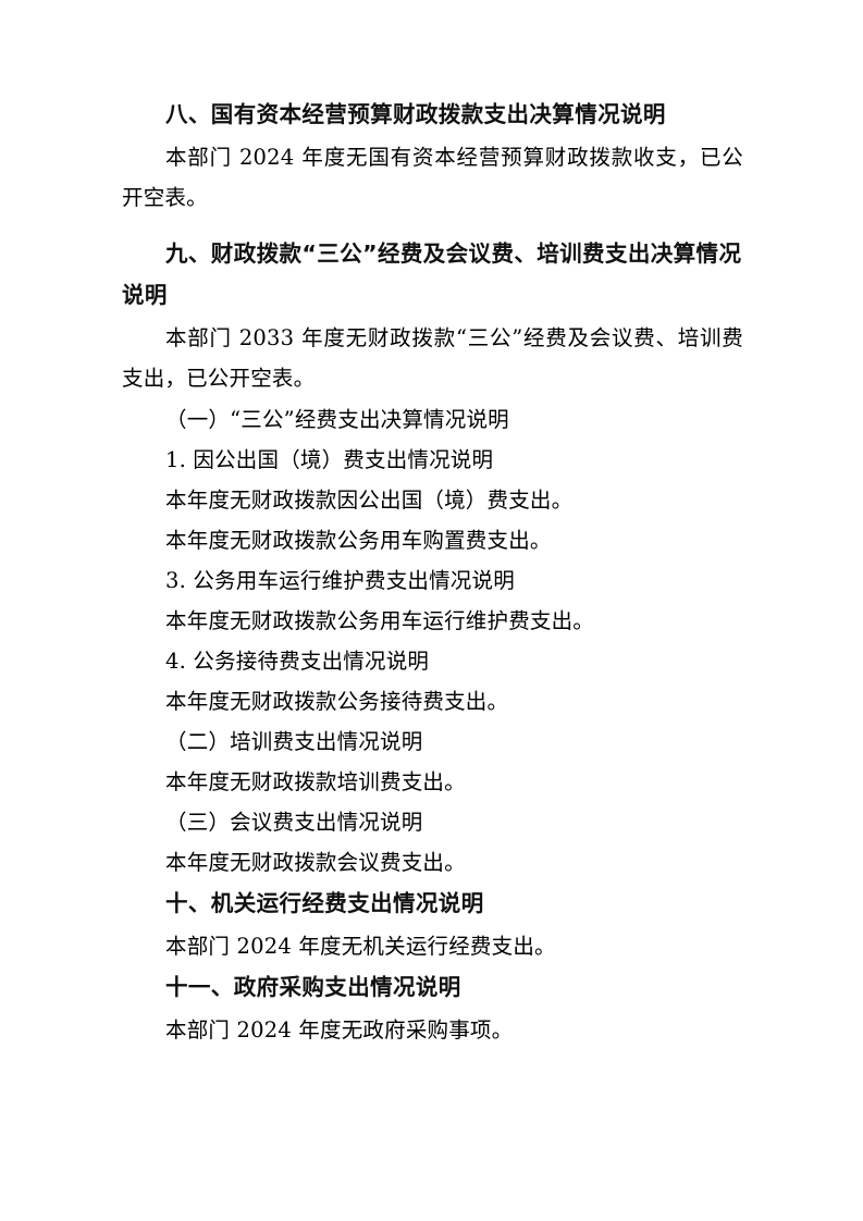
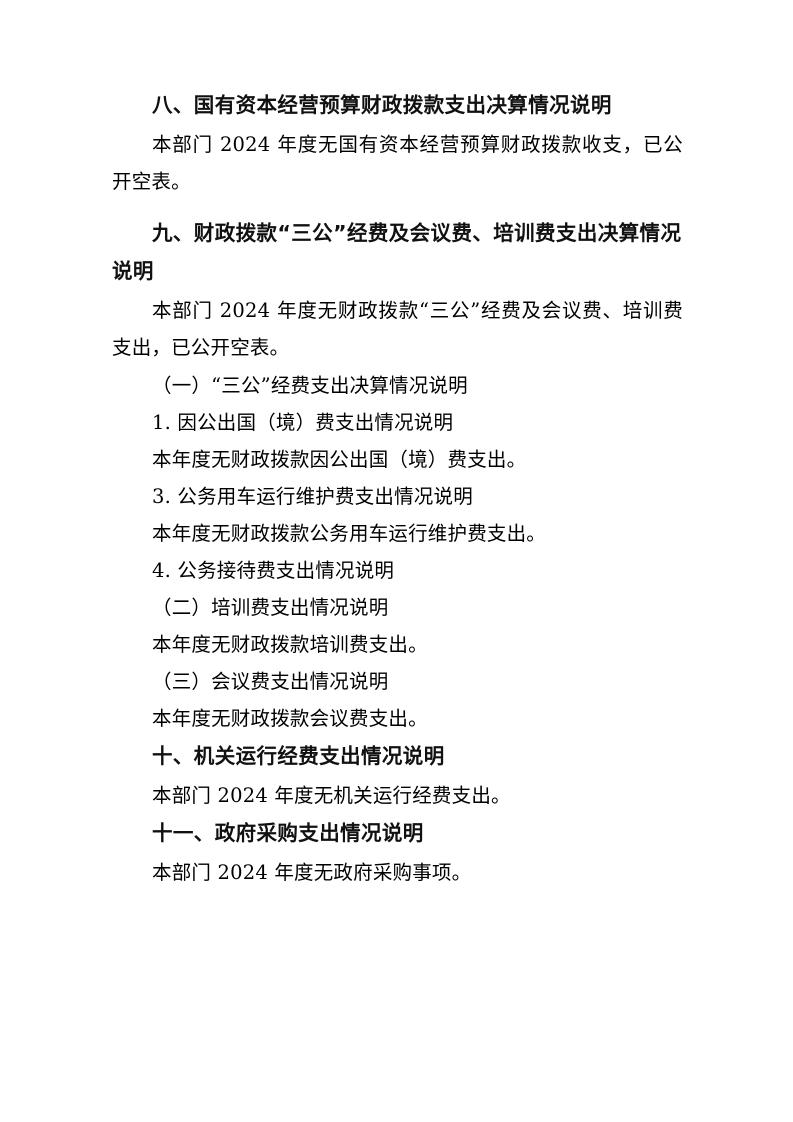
  八、国有资本经营预算财政拨款支出决算情况说明
  本部门 2024 年度无国有资本经营预算财政拨款收支，已公开空表。
  九、财政拨款“三公”经费及会议费、培训费支出决算情况说明
- 本部门 2033 年度无财政拨款“三公”经费及会议费、培训费支出，已公开空表。
+ 本部门 2024 年度无财政拨款“三公”经费及会议费、培训费支出，已公开空表。
  （一）“三公”经费支出决算情况说明
  1. 因公出国（境）费支出情况说明
  本年度无财政拨款因公出国（境）费支出。
- 本年度无财政拨款公务用车购置费支出。
  3. 公务用车运行维护费支出情况说明
  本年度无财政拨款公务用车运行维护费支出。
  4. 公务接待费支出情况说明
- 本年度无财政拨款公务接待费支出。
  （二）培训费支出情况说明
  本年度无财政拨款培训费支出。
  （三）会议费支出情况说明
  本年度无财政拨款会议费支出。
  十、机关运行经费支出情况说明
  本部门 2024 年度无机关运行经费支出。
  十一、政府采购支出情况说明
  本部门 2024 年度无政府采购事项。
